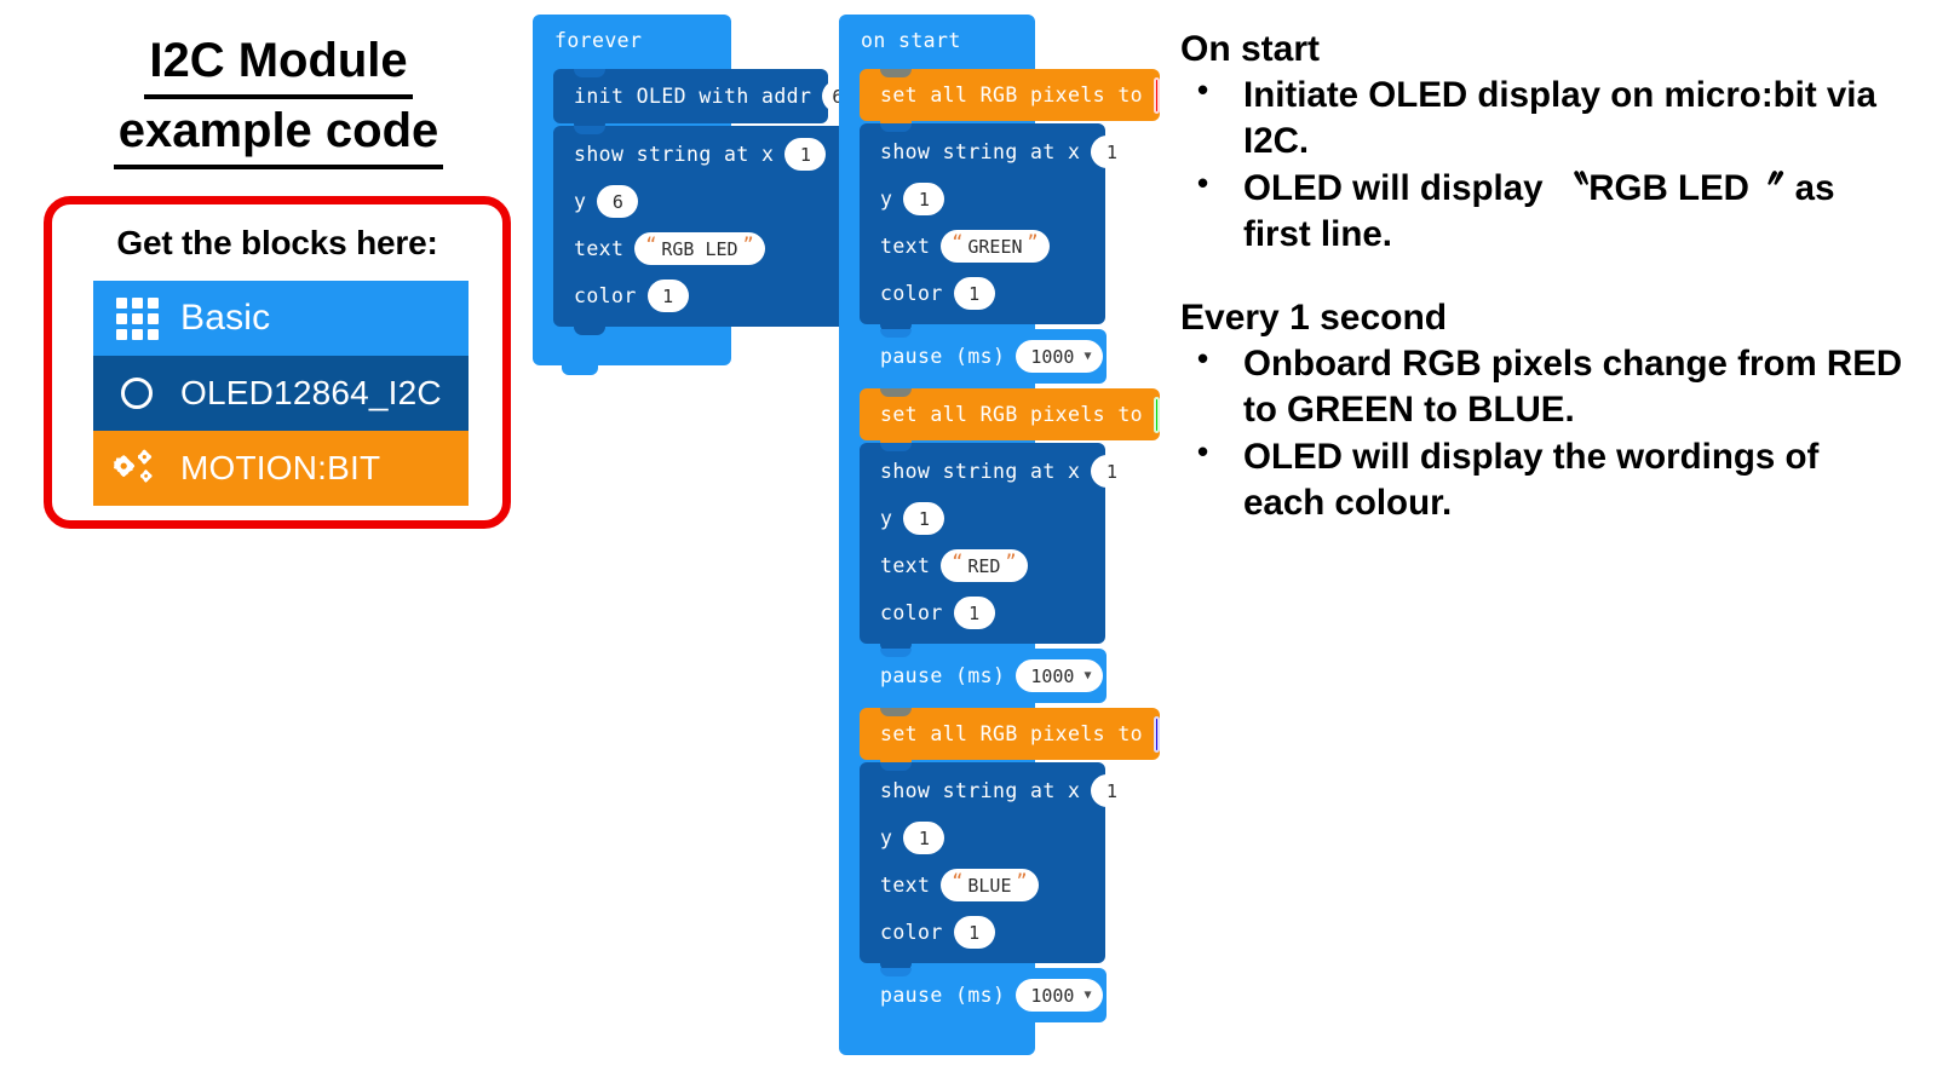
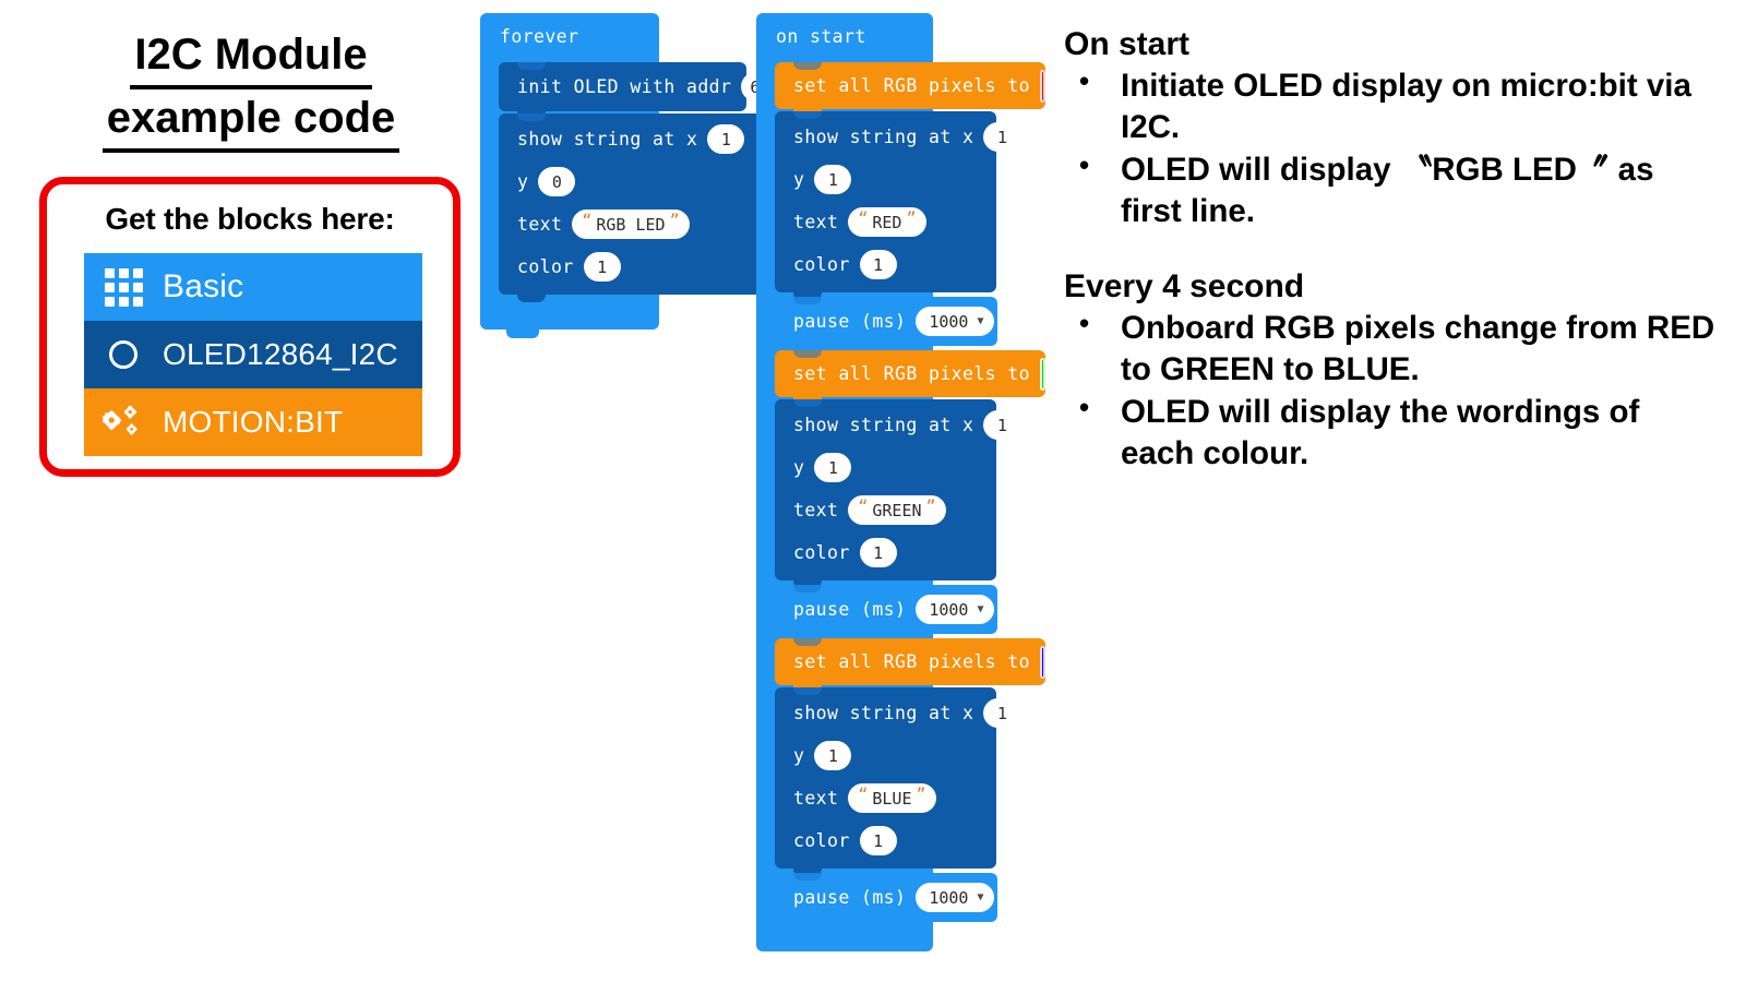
  I2C Module
  example code
  Get the blocks here:
  Basic
  OLED12864_I2C
  MOTION:BIT
  forever
  init OLED with addr
  show string at x
  1
  y
- 6
+ 0
  text
  “
  RGB LED
  ”
  color
  1
  on start
  set all RGB pixels to
  show string at x
  1
  y
  1
  text
  “
- GREEN
+ RED
  ”
  color
  1
  pause (ms)
  1000
  ▼
  set all RGB pixels to
  show string at x
  1
  y
  1
  text
  “
- RED
+ GREEN
  ”
  color
  1
  pause (ms)
  1000
  ▼
  set all RGB pixels to
  show string at x
  1
  y
  1
  text
  “
  BLUE
  ”
  color
  1
  pause (ms)
  1000
  ▼
  On start
  •
  Initiate OLED display on micro:bit via I2C.
  •
  OLED will display 〝RGB LED〞 as first line.
- Every 1 second
+ Every 4 second
  •
  Onboard RGB pixels change from RED to GREEN to BLUE.
  •
  OLED will display the wordings of each colour.
